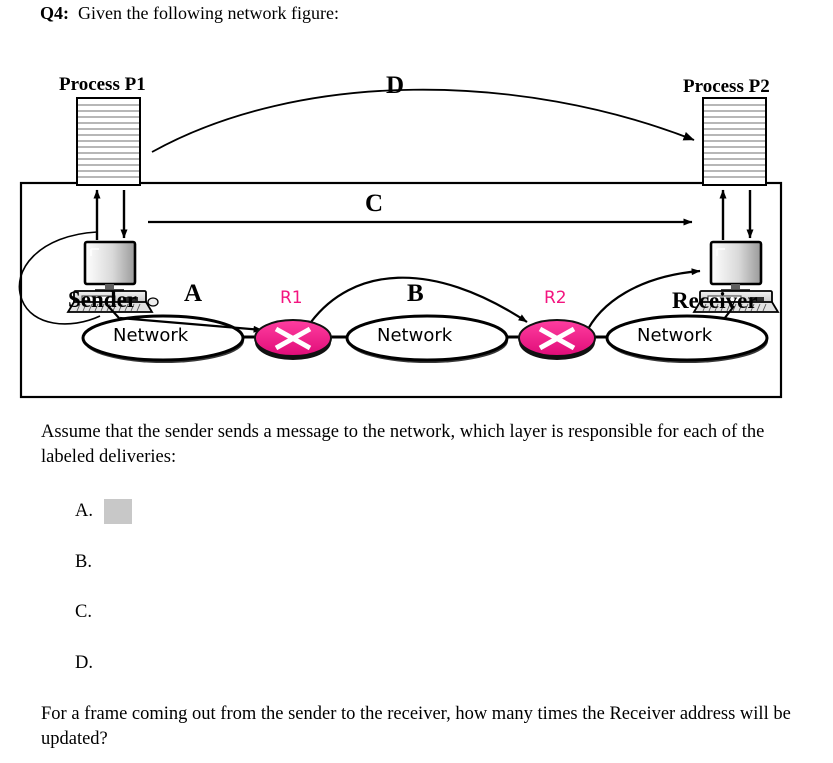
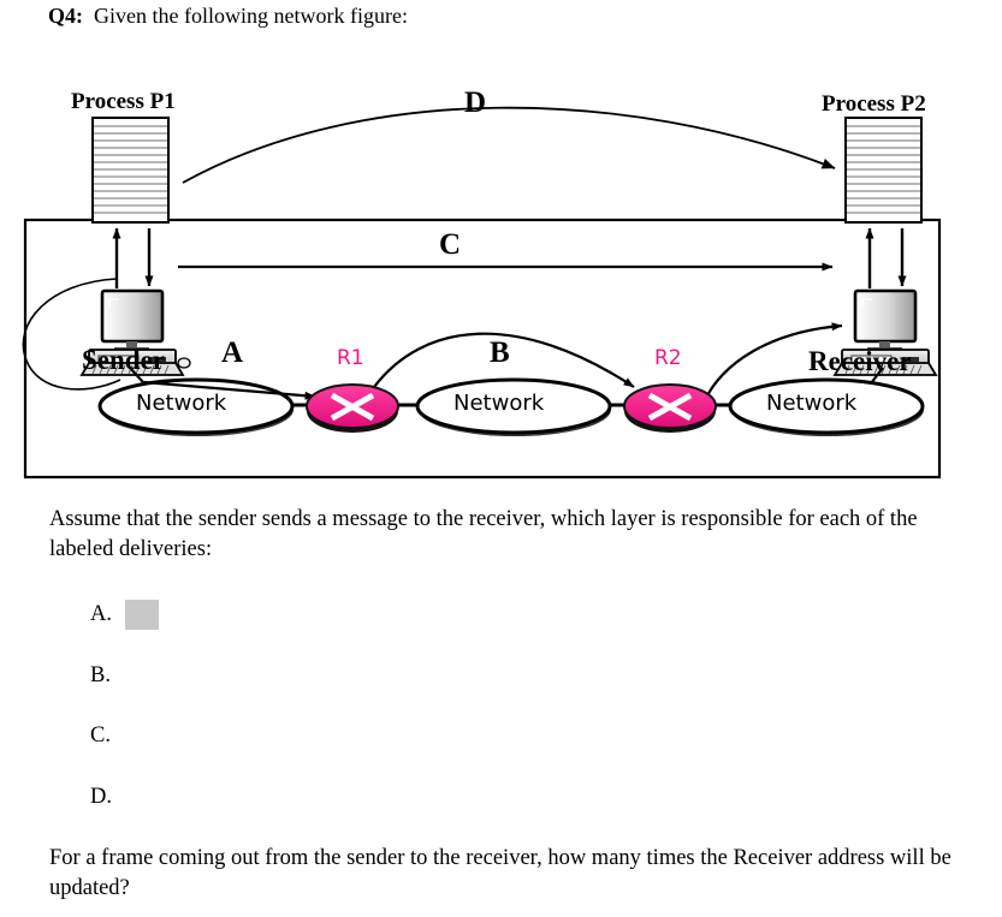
  Q4: Given the following network figure:
  Process P1
  Process P2
  D
  C
  A
  B
  Sender
  Receiver
  R1
  R2
  Network
  Network
  Network
- Assume that the sender sends a message to the network, which layer is responsible for each of the labeled deliveries:
+ Assume that the sender sends a message to the receiver, which layer is responsible for each of the labeled deliveries:
  A.
  B.
  C.
  D.
  For a frame coming out from the sender to the receiver, how many times the Receiver address will be updated?
